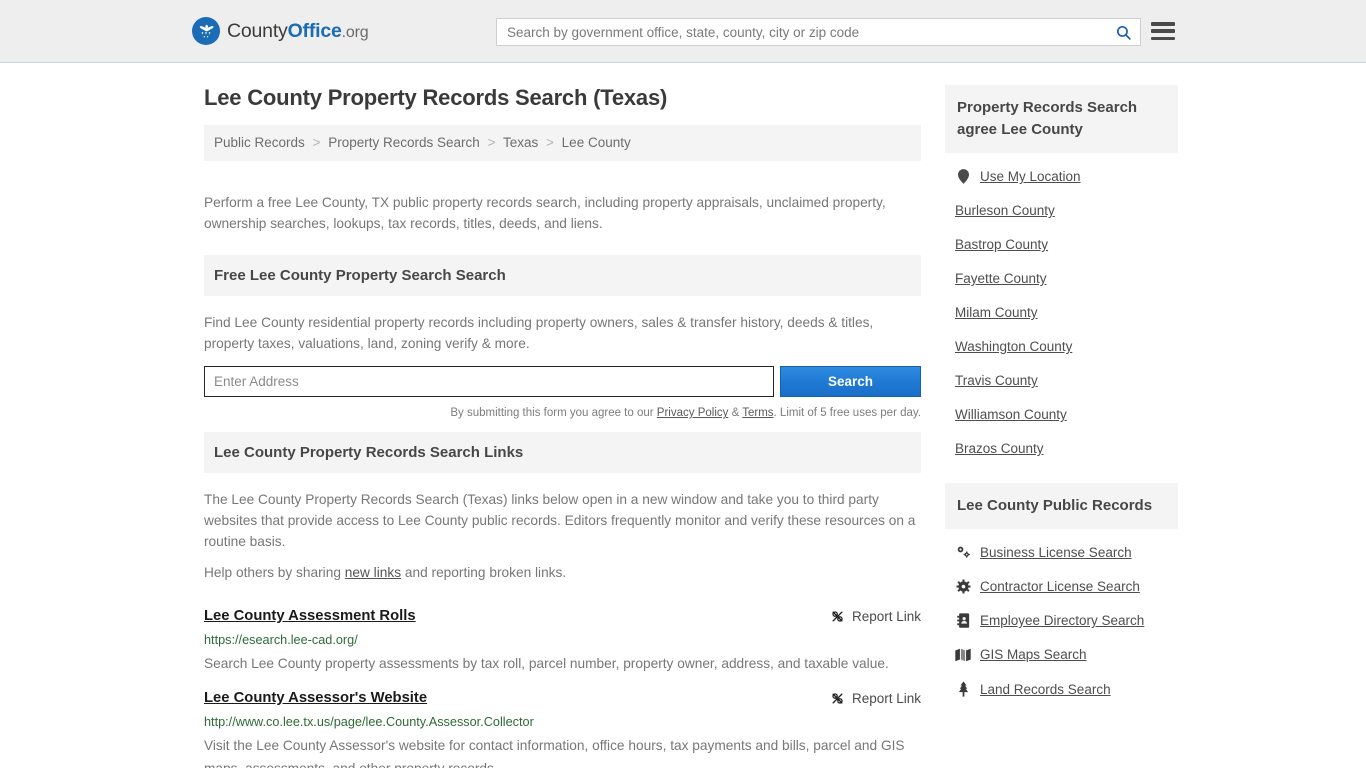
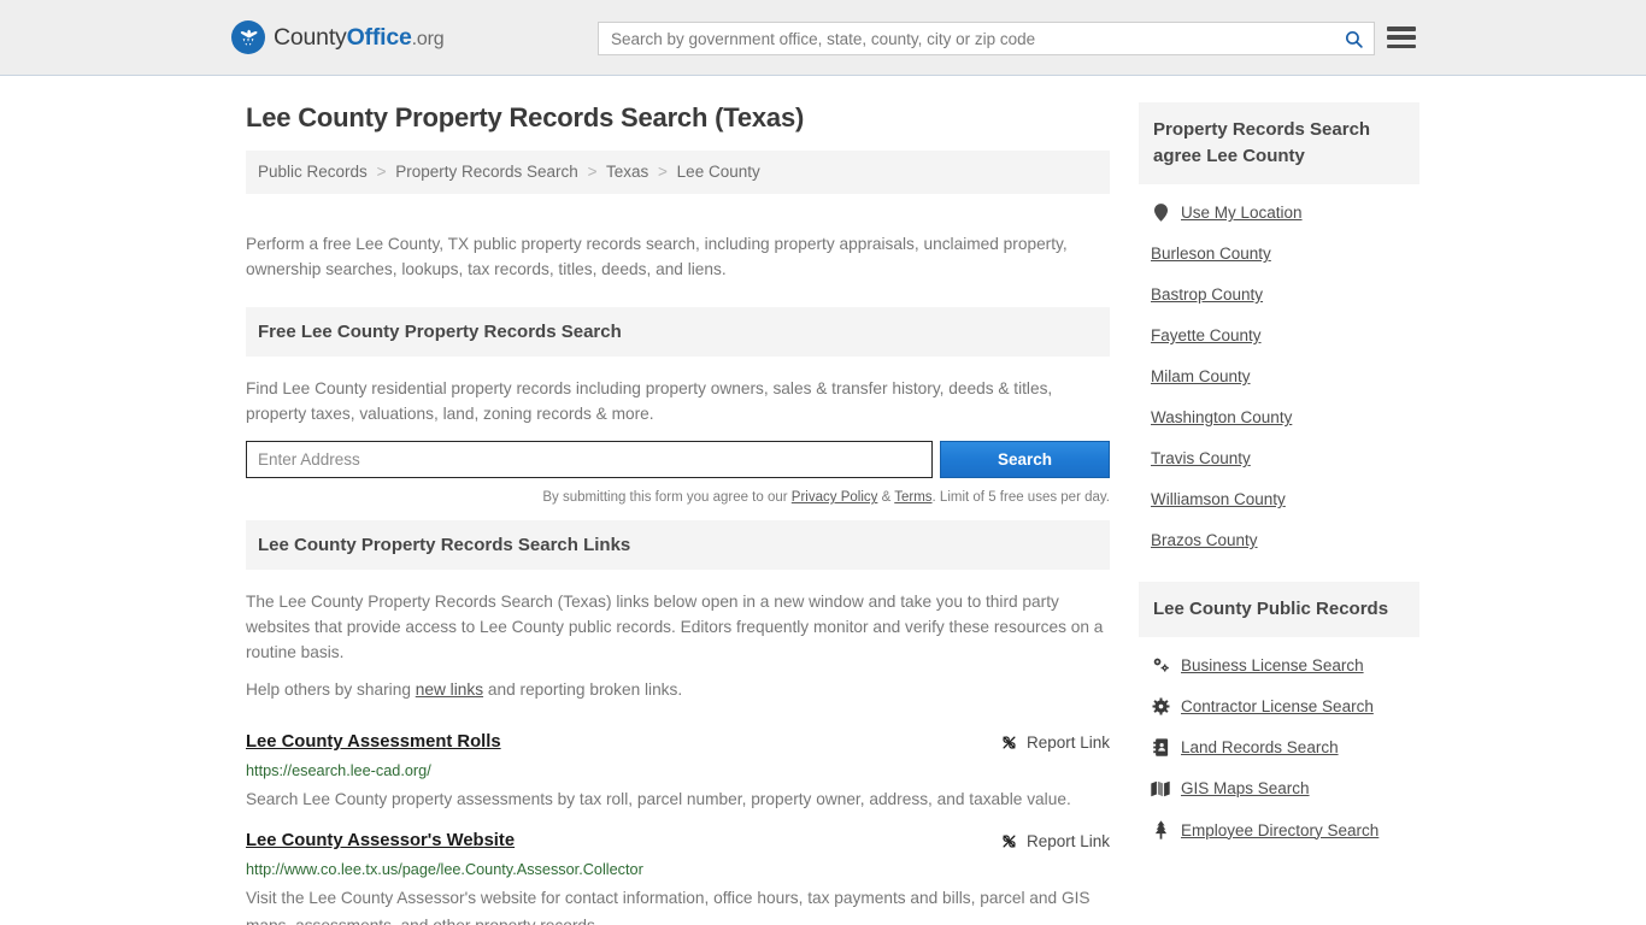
  CountyOffice.org
  Search by government office, state, county, city or zip code
  Lee County Property Records Search (Texas)
  Public Records > Property Records Search > Texas > Lee County
  Perform a free Lee County, TX public property records search, including property appraisals, unclaimed property, ownership searches, lookups, tax records, titles, deeds, and liens.
- Free Lee County Property Search Search
+ Free Lee County Property Records Search
- Find Lee County residential property records including property owners, sales & transfer history, deeds & titles, property taxes, valuations, land, zoning verify & more.
+ Find Lee County residential property records including property owners, sales & transfer history, deeds & titles, property taxes, valuations, land, zoning records & more.
  Enter Address
  Search
  By submitting this form you agree to our Privacy Policy & Terms. Limit of 5 free uses per day.
  Lee County Property Records Search Links
  The Lee County Property Records Search (Texas) links below open in a new window and take you to third party websites that provide access to Lee County public records. Editors frequently monitor and verify these resources on a routine basis.
  Help others by sharing new links and reporting broken links.
  Lee County Assessment Rolls
  Report Link
  https://esearch.lee-cad.org/
  Search Lee County property assessments by tax roll, parcel number, property owner, address, and taxable value.
  Lee County Assessor's Website
  Report Link
  http://www.co.lee.tx.us/page/lee.County.Assessor.Collector
  Visit the Lee County Assessor's website for contact information, office hours, tax payments and bills, parcel and GIS
  Property Records Search agree Lee County
  Use My Location
  Burleson County
  Bastrop County
  Fayette County
  Milam County
  Washington County
  Travis County
  Williamson County
  Brazos County
  Lee County Public Records
  Business License Search
  Contractor License Search
- Employee Directory Search
+ Land Records Search
  GIS Maps Search
- Land Records Search
+ Employee Directory Search
